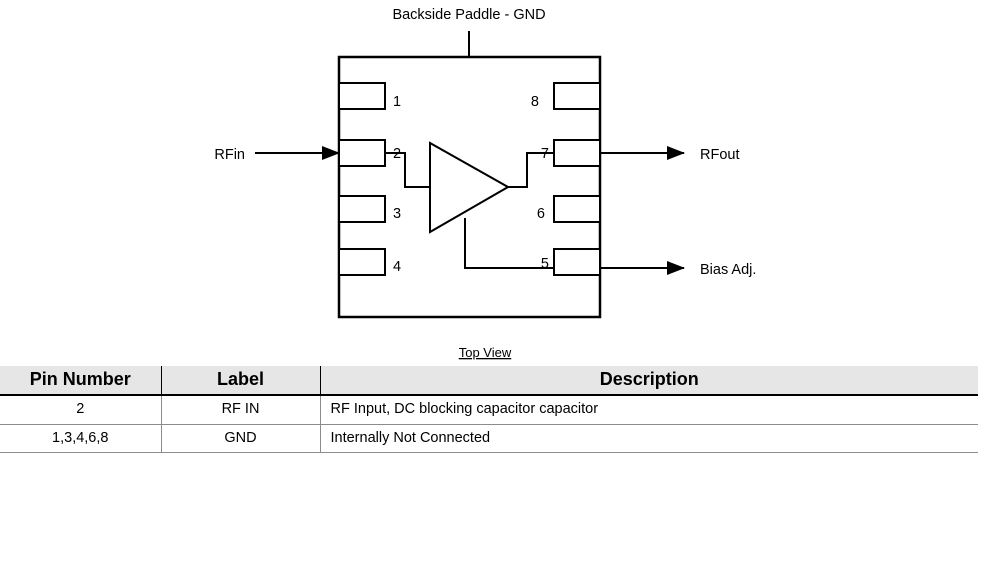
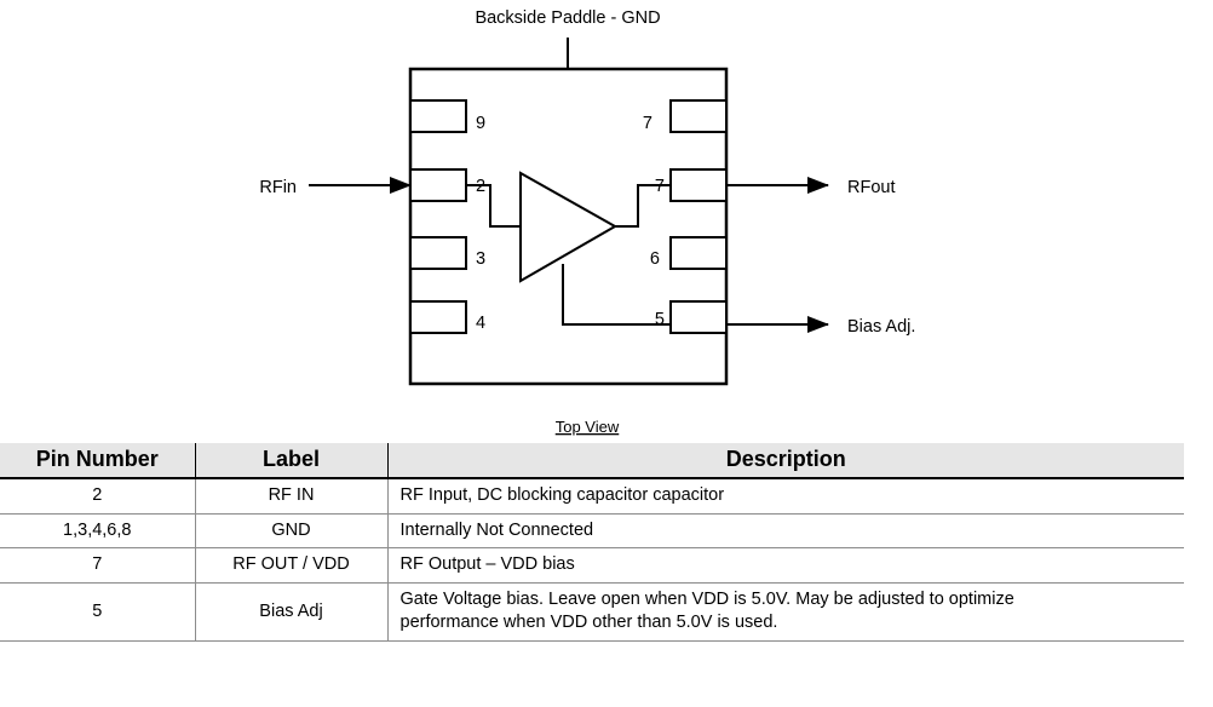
  Backside Paddle - GND
- 1
+ 9
  3
  4
- 8
+ 7
  6
  5
  RFin
  RFout
  Bias Adj.
  Top View
  Pin Number	Label	Description
  2	RF IN	RF Input, DC blocking capacitor capacitor
  1,3,4,6,8	GND	Internally Not Connected
+ 7	RF OUT / VDD	RF Output – VDD bias
+ 5	Bias Adj	Gate Voltage bias. Leave open when VDD is 5.0V. May be adjusted to optimize performance when VDD other than 5.0V is used.
